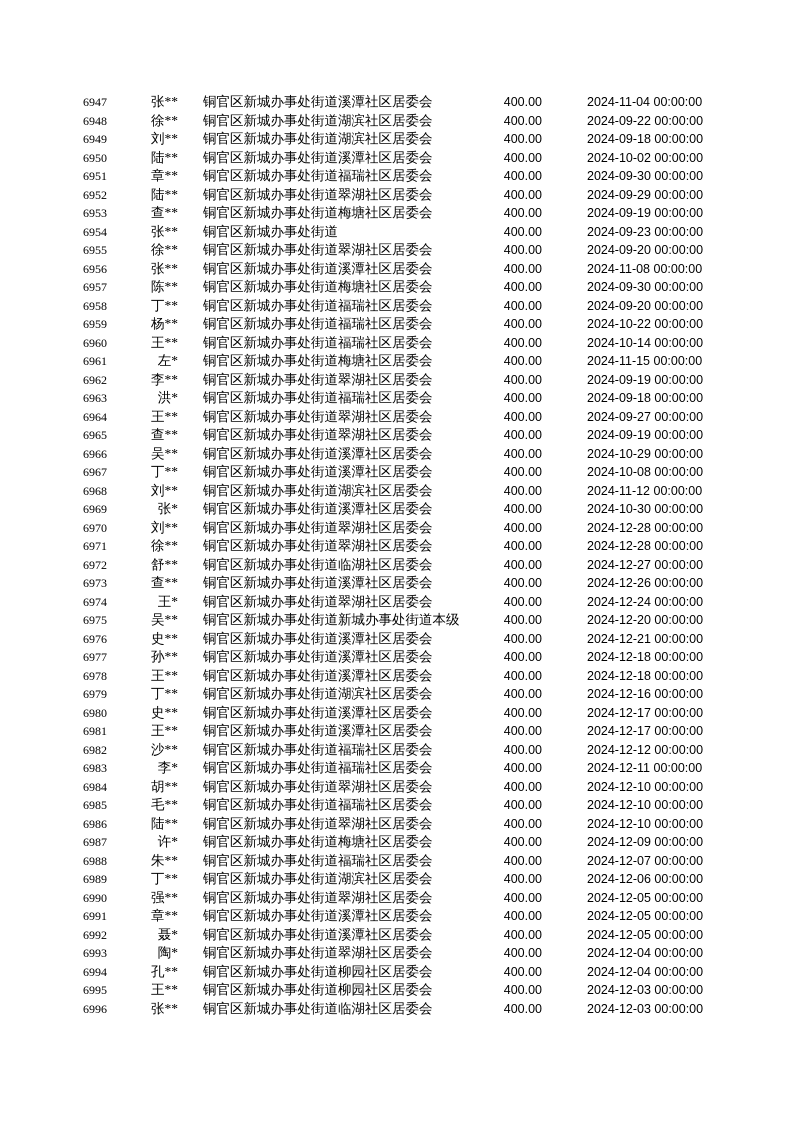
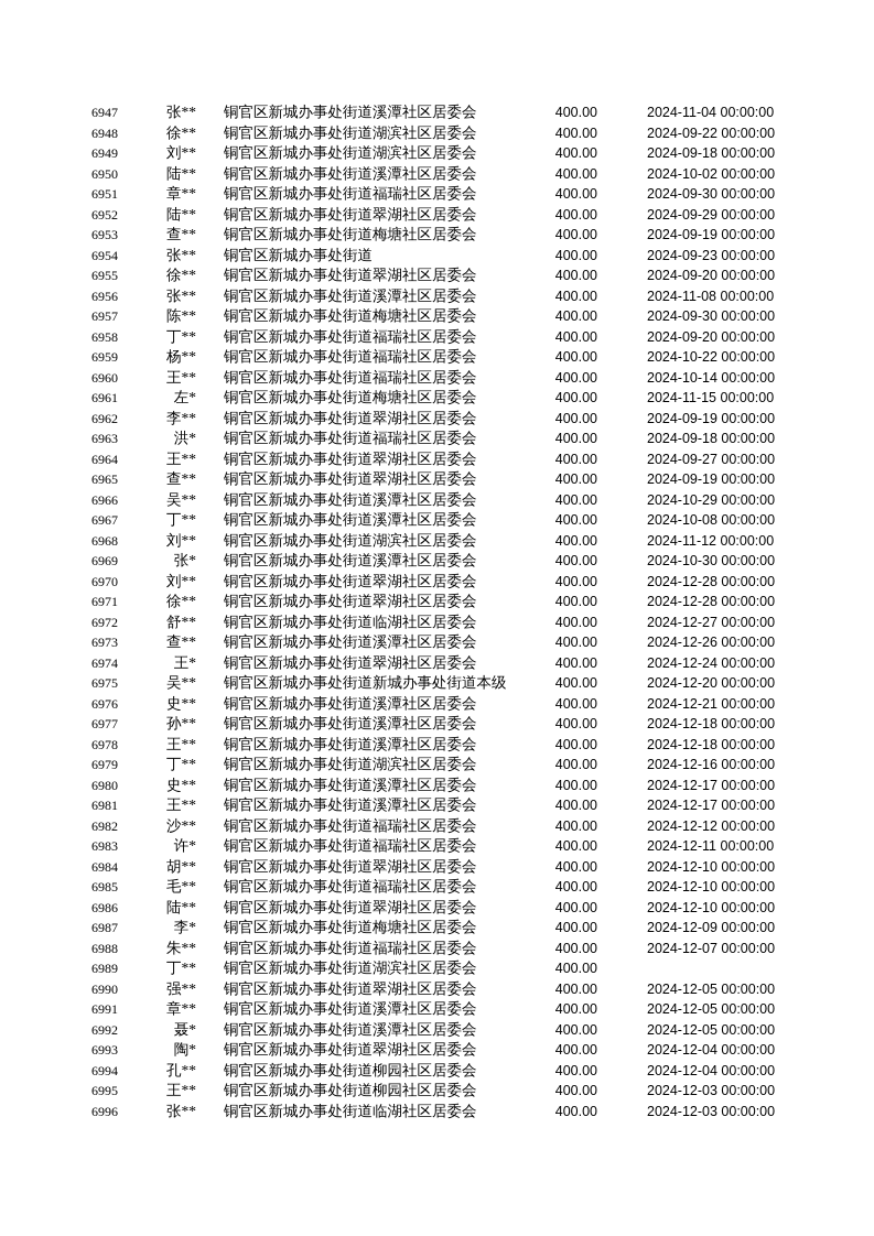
  6947
  张**
  铜官区新城办事处街道溪潭社区居委会
  400.00
  2024-11-04 00:00:00
  6948
  徐**
  铜官区新城办事处街道湖滨社区居委会
  400.00
  2024-09-22 00:00:00
  6949
  刘**
  铜官区新城办事处街道湖滨社区居委会
  400.00
  2024-09-18 00:00:00
  6950
  陆**
  铜官区新城办事处街道溪潭社区居委会
  400.00
  2024-10-02 00:00:00
  6951
  章**
  铜官区新城办事处街道福瑞社区居委会
  400.00
  2024-09-30 00:00:00
  6952
  陆**
  铜官区新城办事处街道翠湖社区居委会
  400.00
  2024-09-29 00:00:00
  6953
  查**
  铜官区新城办事处街道梅塘社区居委会
  400.00
  2024-09-19 00:00:00
  6954
  张**
  铜官区新城办事处街道
  400.00
  2024-09-23 00:00:00
  6955
  徐**
  铜官区新城办事处街道翠湖社区居委会
  400.00
  2024-09-20 00:00:00
  6956
  张**
  铜官区新城办事处街道溪潭社区居委会
  400.00
  2024-11-08 00:00:00
  6957
  陈**
  铜官区新城办事处街道梅塘社区居委会
  400.00
  2024-09-30 00:00:00
  6958
  丁**
  铜官区新城办事处街道福瑞社区居委会
  400.00
  2024-09-20 00:00:00
  6959
  杨**
  铜官区新城办事处街道福瑞社区居委会
  400.00
  2024-10-22 00:00:00
  6960
  王**
  铜官区新城办事处街道福瑞社区居委会
  400.00
  2024-10-14 00:00:00
  6961
  左*
  铜官区新城办事处街道梅塘社区居委会
  400.00
  2024-11-15 00:00:00
  6962
  李**
  铜官区新城办事处街道翠湖社区居委会
  400.00
  2024-09-19 00:00:00
  6963
  洪*
  铜官区新城办事处街道福瑞社区居委会
  400.00
  2024-09-18 00:00:00
  6964
  王**
  铜官区新城办事处街道翠湖社区居委会
  400.00
  2024-09-27 00:00:00
  6965
  查**
  铜官区新城办事处街道翠湖社区居委会
  400.00
  2024-09-19 00:00:00
  6966
  吴**
  铜官区新城办事处街道溪潭社区居委会
  400.00
  2024-10-29 00:00:00
  6967
  丁**
  铜官区新城办事处街道溪潭社区居委会
  400.00
  2024-10-08 00:00:00
  6968
  刘**
  铜官区新城办事处街道湖滨社区居委会
  400.00
  2024-11-12 00:00:00
  6969
  张*
  铜官区新城办事处街道溪潭社区居委会
  400.00
  2024-10-30 00:00:00
  6970
  刘**
  铜官区新城办事处街道翠湖社区居委会
  400.00
  2024-12-28 00:00:00
  6971
  徐**
  铜官区新城办事处街道翠湖社区居委会
  400.00
  2024-12-28 00:00:00
  6972
  舒**
  铜官区新城办事处街道临湖社区居委会
  400.00
  2024-12-27 00:00:00
  6973
  查**
  铜官区新城办事处街道溪潭社区居委会
  400.00
  2024-12-26 00:00:00
  6974
  王*
  铜官区新城办事处街道翠湖社区居委会
  400.00
  2024-12-24 00:00:00
  6975
  吴**
  铜官区新城办事处街道新城办事处街道本级
  400.00
  2024-12-20 00:00:00
  6976
  史**
  铜官区新城办事处街道溪潭社区居委会
  400.00
  2024-12-21 00:00:00
  6977
  孙**
  铜官区新城办事处街道溪潭社区居委会
  400.00
  2024-12-18 00:00:00
  6978
  王**
  铜官区新城办事处街道溪潭社区居委会
  400.00
  2024-12-18 00:00:00
  6979
  丁**
  铜官区新城办事处街道湖滨社区居委会
  400.00
  2024-12-16 00:00:00
  6980
  史**
  铜官区新城办事处街道溪潭社区居委会
  400.00
  2024-12-17 00:00:00
  6981
  王**
  铜官区新城办事处街道溪潭社区居委会
  400.00
  2024-12-17 00:00:00
  6982
  沙**
  铜官区新城办事处街道福瑞社区居委会
  400.00
  2024-12-12 00:00:00
  6983
- 李*
+ 许*
  铜官区新城办事处街道福瑞社区居委会
  400.00
  2024-12-11 00:00:00
  6984
  胡**
  铜官区新城办事处街道翠湖社区居委会
  400.00
  2024-12-10 00:00:00
  6985
  毛**
  铜官区新城办事处街道福瑞社区居委会
  400.00
  2024-12-10 00:00:00
  6986
  陆**
  铜官区新城办事处街道翠湖社区居委会
  400.00
  2024-12-10 00:00:00
  6987
- 许*
+ 李*
  铜官区新城办事处街道梅塘社区居委会
  400.00
  2024-12-09 00:00:00
  6988
  朱**
  铜官区新城办事处街道福瑞社区居委会
  400.00
  2024-12-07 00:00:00
  6989
  丁**
  铜官区新城办事处街道湖滨社区居委会
  400.00
- 2024-12-06 00:00:00
  6990
  强**
  铜官区新城办事处街道翠湖社区居委会
  400.00
  2024-12-05 00:00:00
  6991
  章**
  铜官区新城办事处街道溪潭社区居委会
  400.00
  2024-12-05 00:00:00
  6992
  聂*
  铜官区新城办事处街道溪潭社区居委会
  400.00
  2024-12-05 00:00:00
  6993
  陶*
  铜官区新城办事处街道翠湖社区居委会
  400.00
  2024-12-04 00:00:00
  6994
  孔**
  铜官区新城办事处街道柳园社区居委会
  400.00
  2024-12-04 00:00:00
  6995
  王**
  铜官区新城办事处街道柳园社区居委会
  400.00
  2024-12-03 00:00:00
  6996
  张**
  铜官区新城办事处街道临湖社区居委会
  400.00
  2024-12-03 00:00:00
